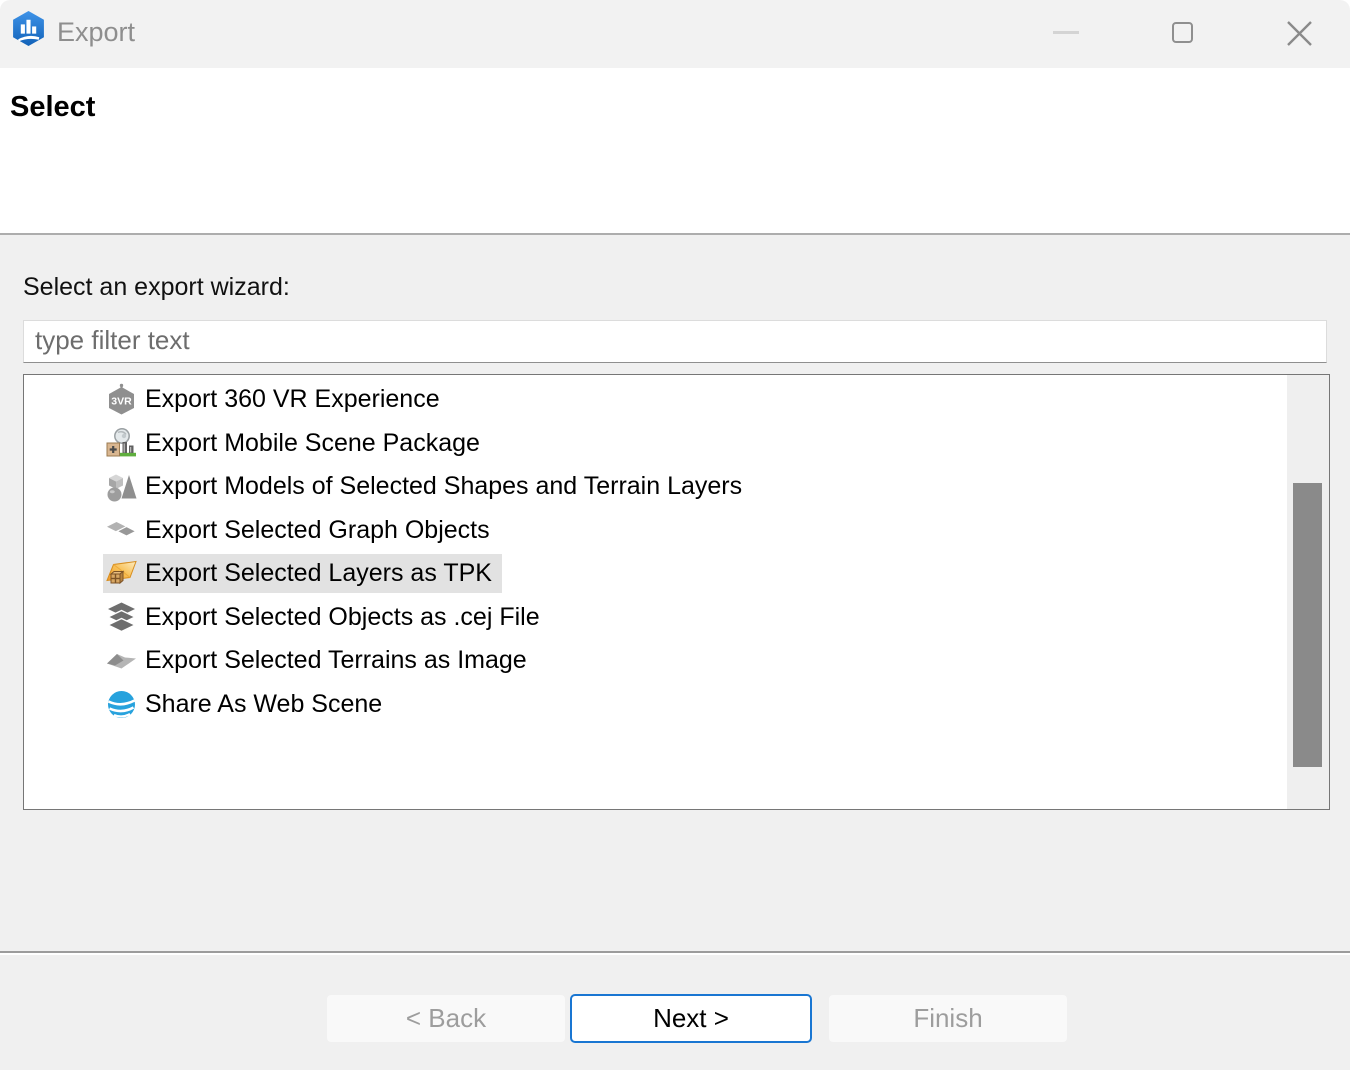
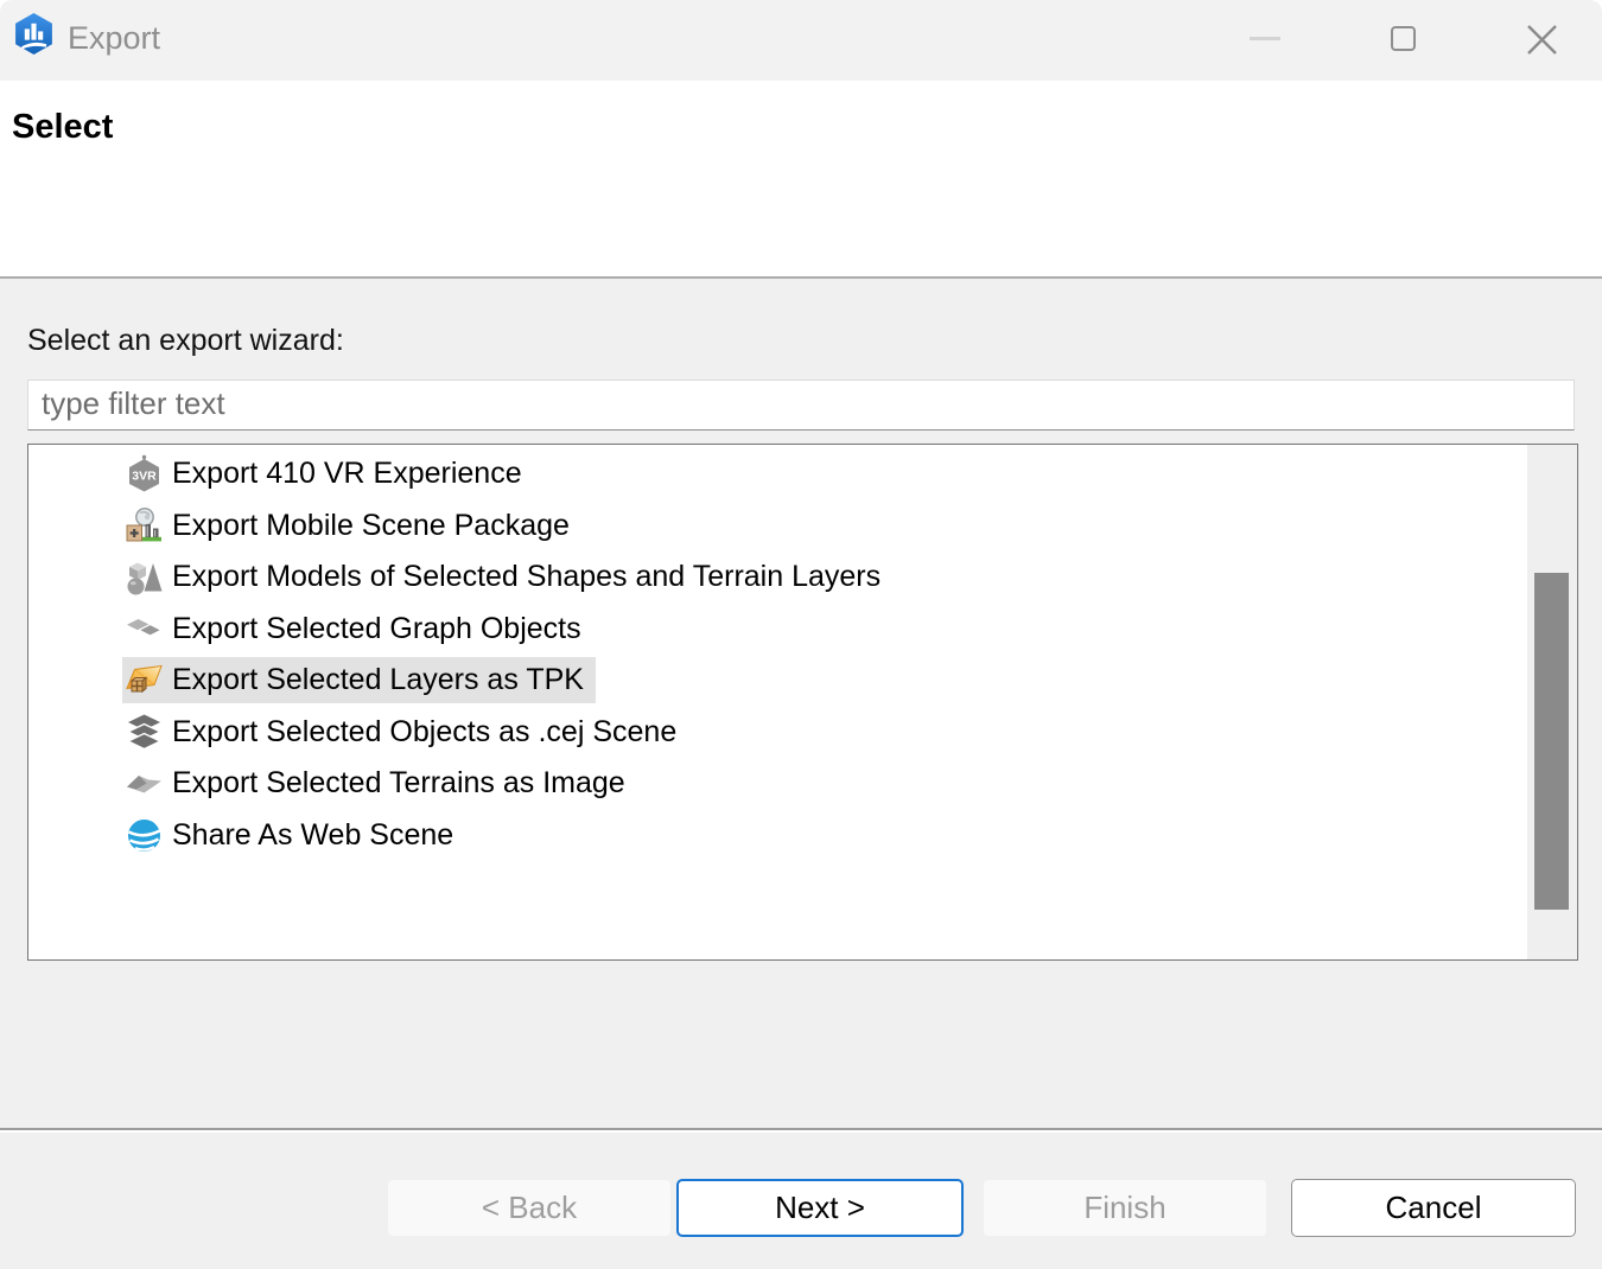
  Export
  Select
  Select an export wizard:
  type filter text
  3VR
- Export 360 VR Experience
+ Export 410 VR Experience
  Export Mobile Scene Package
  Export Models of Selected Shapes and Terrain Layers
  Export Selected Graph Objects
  Export Selected Layers as TPK
- Export Selected Objects as .cej File
+ Export Selected Objects as .cej Scene
  Export Selected Terrains as Image
  Share As Web Scene
  < Back
  Next >
  Finish
+ Cancel
